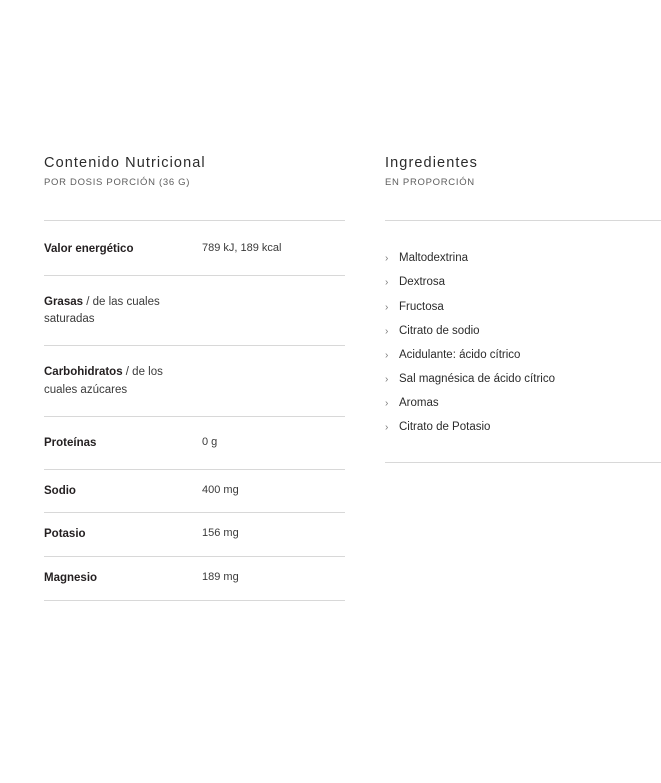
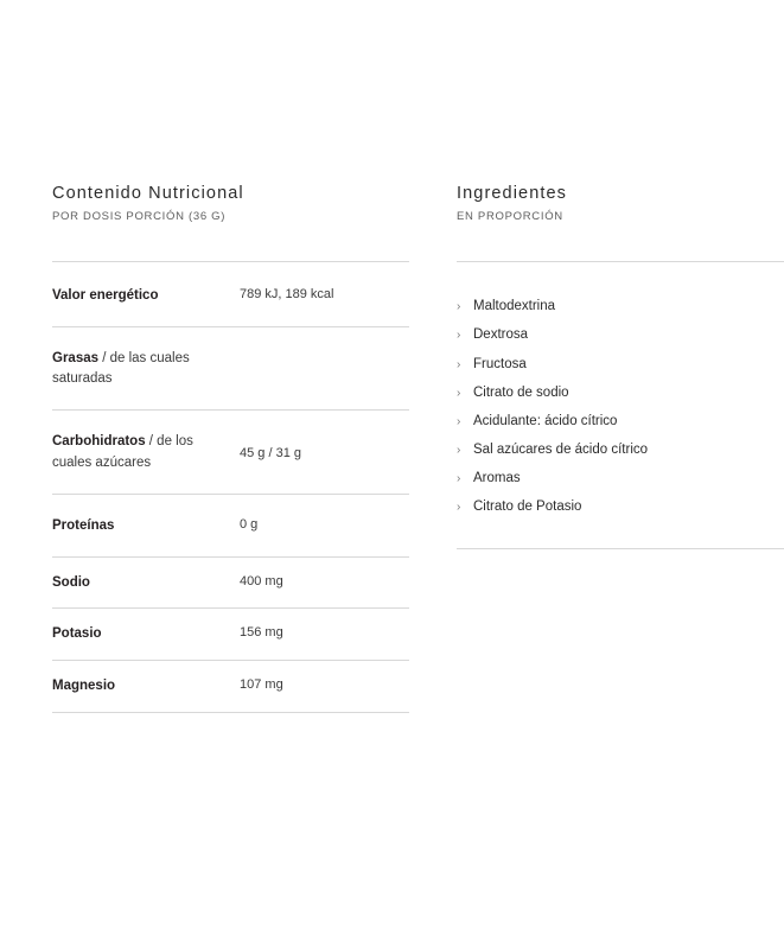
  Contenido Nutricional
  POR DOSIS PORCIÓN (36 G)
  Valor energético
  789 kJ, 189 kcal
  Grasas / de las cuales
  saturadas
  Carbohidratos / de los
  cuales azúcares
+ 45 g / 31 g
  Proteínas
  0 g
  Sodio
  400 mg
  Potasio
  156 mg
  Magnesio
- 189 mg
+ 107 mg
  Ingredientes
  EN PROPORCIÓN
  ›
  Maltodextrina
  ›
  Dextrosa
  ›
  Fructosa
  ›
  Citrato de sodio
  ›
  Acidulante: ácido cítrico
  ›
- Sal magnésica de ácido cítrico
+ Sal azúcares de ácido cítrico
  ›
  Aromas
  ›
  Citrato de Potasio
